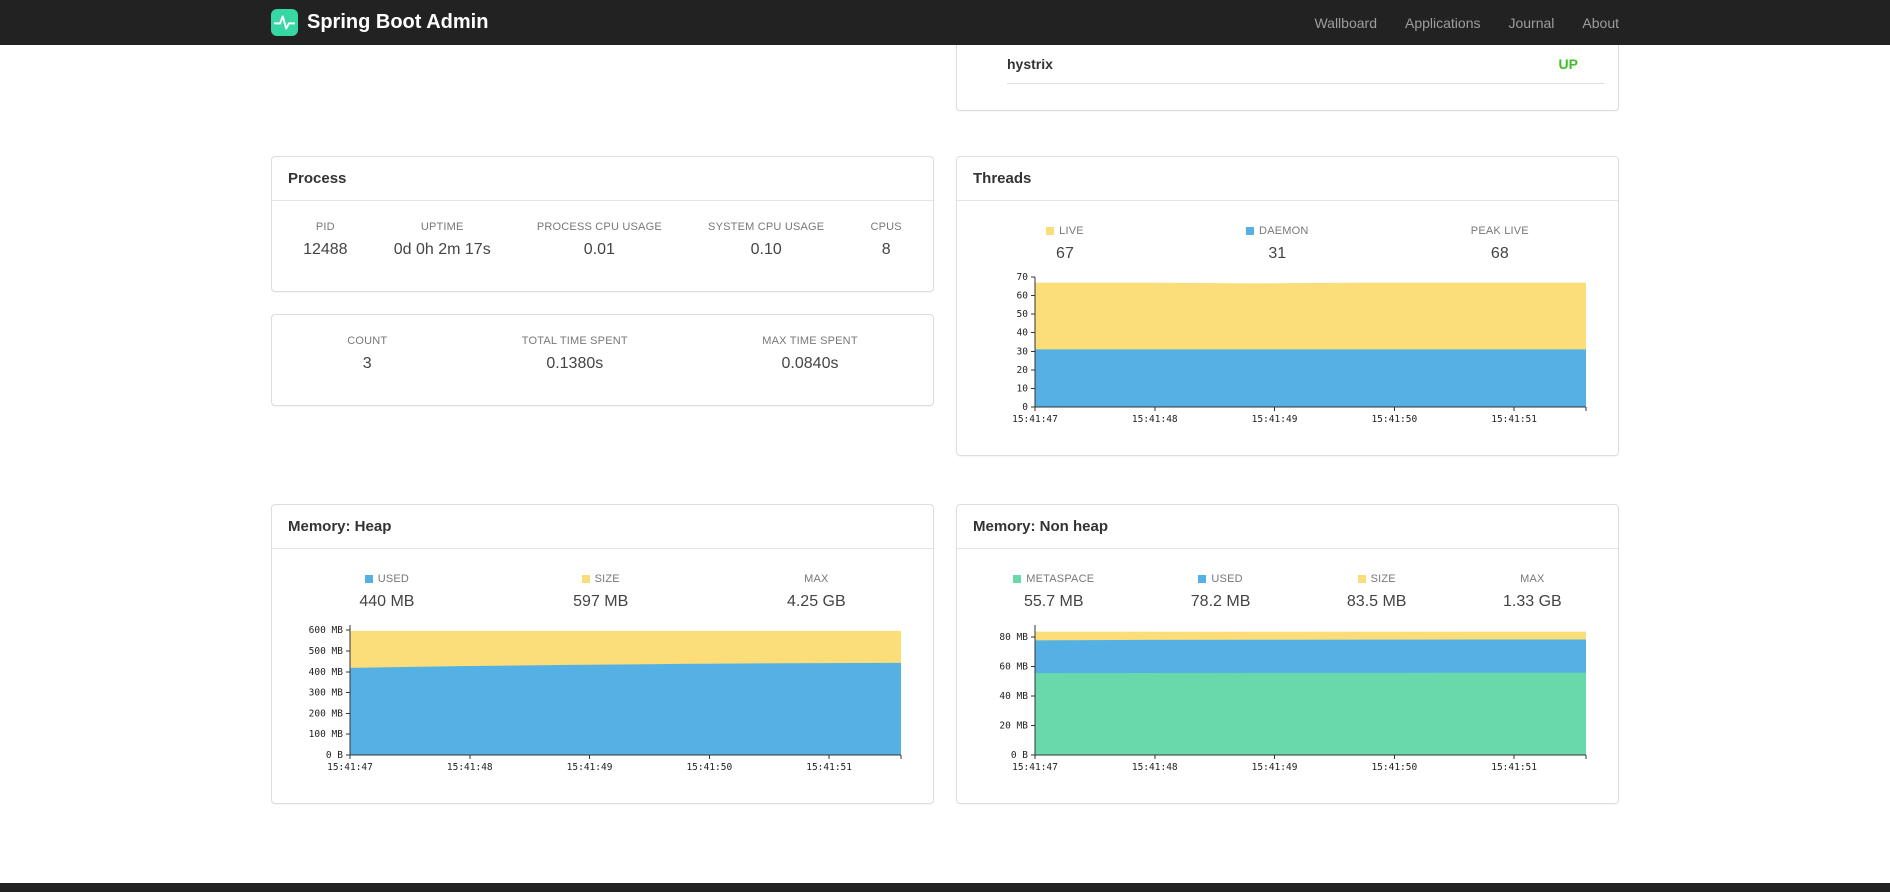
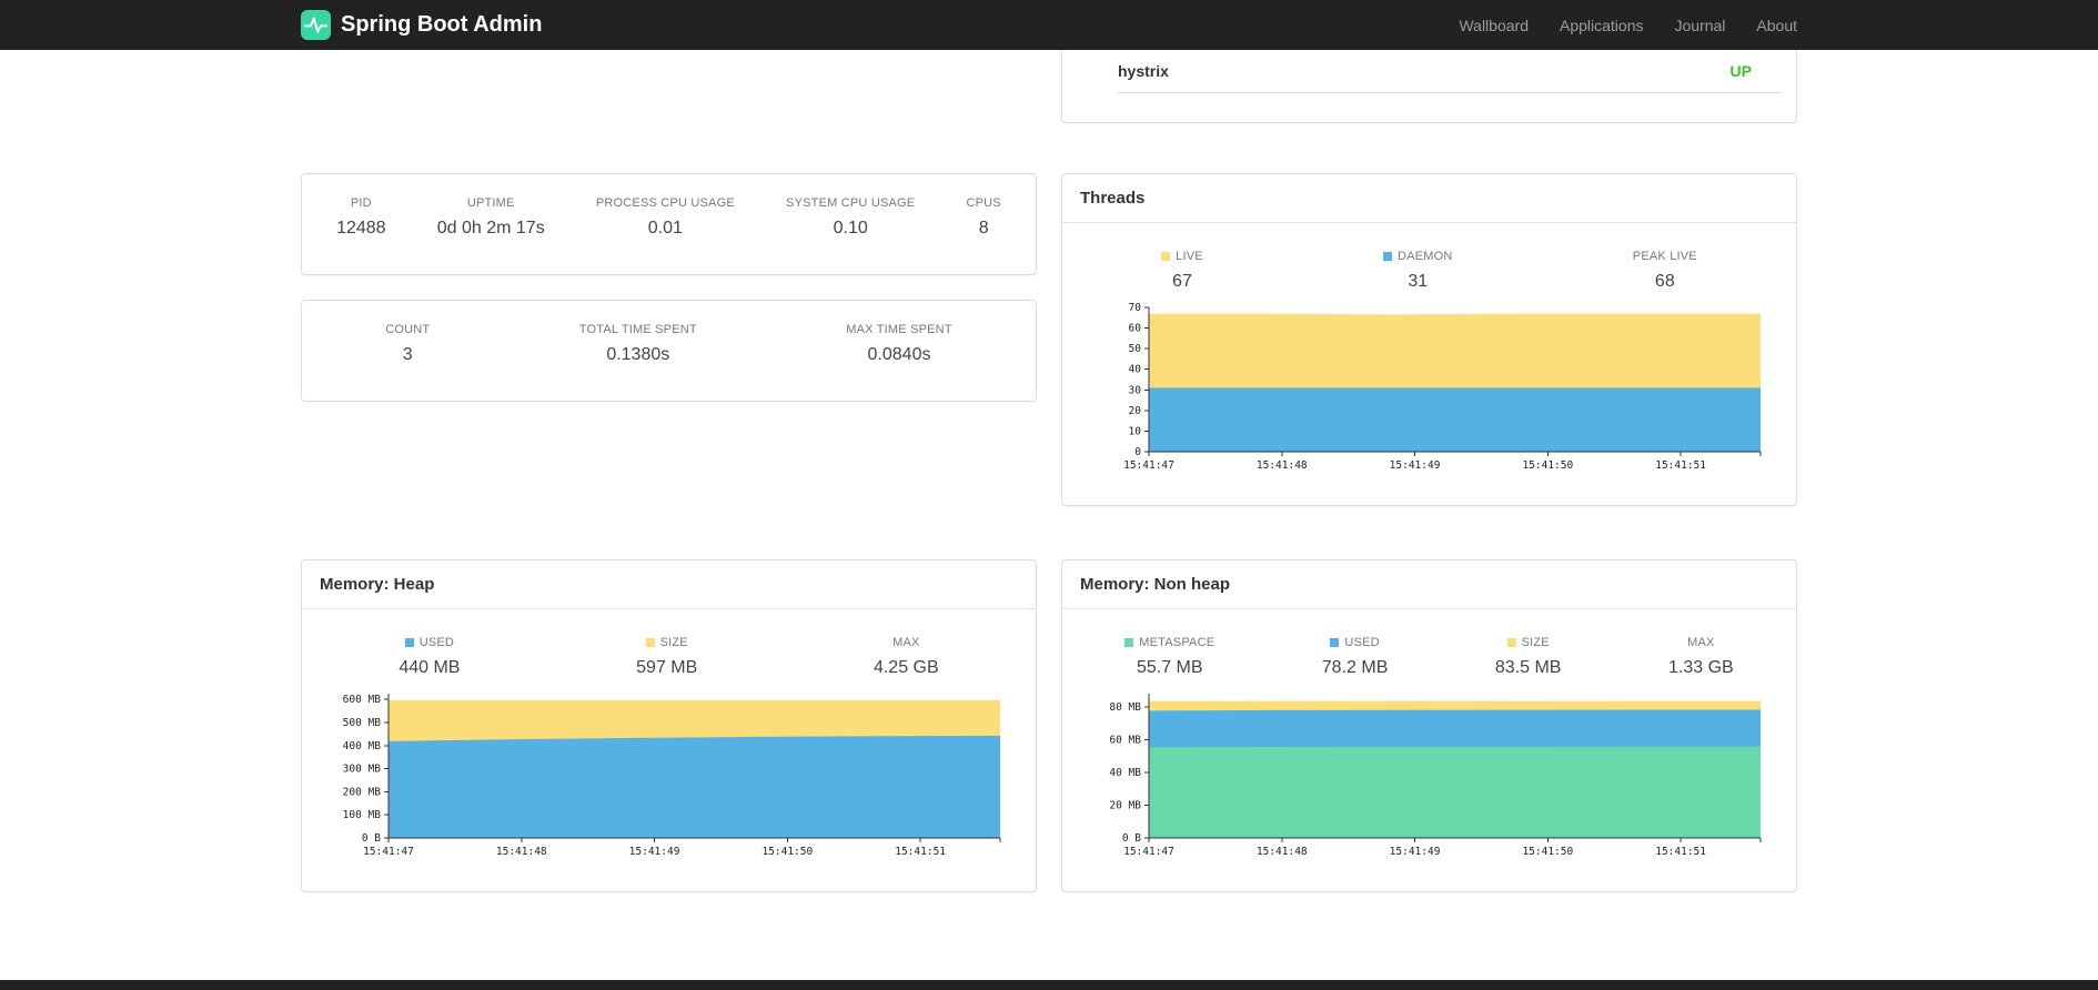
  Spring Boot Admin
  Wallboard
  Applications
  Journal
  About
  hystrix
  UP
- Process
  PID
  12488
  UPTIME
  0d 0h 2m 17s
  PROCESS CPU USAGE
  0.01
  SYSTEM CPU USAGE
  0.10
  CPUS
  8
  COUNT
  3
  TOTAL TIME SPENT
  0.1380s
  MAX TIME SPENT
  0.0840s
  Threads
  LIVE
  67
  DAEMON
  31
  PEAK LIVE
  68
  0
  10
  20
  30
  40
  50
  60
  70
  15:41:47
  15:41:48
  15:41:49
  15:41:50
  15:41:51
  Memory: Heap
  USED
  440 MB
  SIZE
  597 MB
  MAX
  4.25 GB
  0 B
  100 MB
  200 MB
  300 MB
  400 MB
  500 MB
  600 MB
  15:41:47
  15:41:48
  15:41:49
  15:41:50
  15:41:51
  Memory: Non heap
  METASPACE
  55.7 MB
  USED
  78.2 MB
  SIZE
  83.5 MB
  MAX
  1.33 GB
  0 B
  20 MB
  40 MB
  60 MB
  80 MB
  15:41:47
  15:41:48
  15:41:49
  15:41:50
  15:41:51
